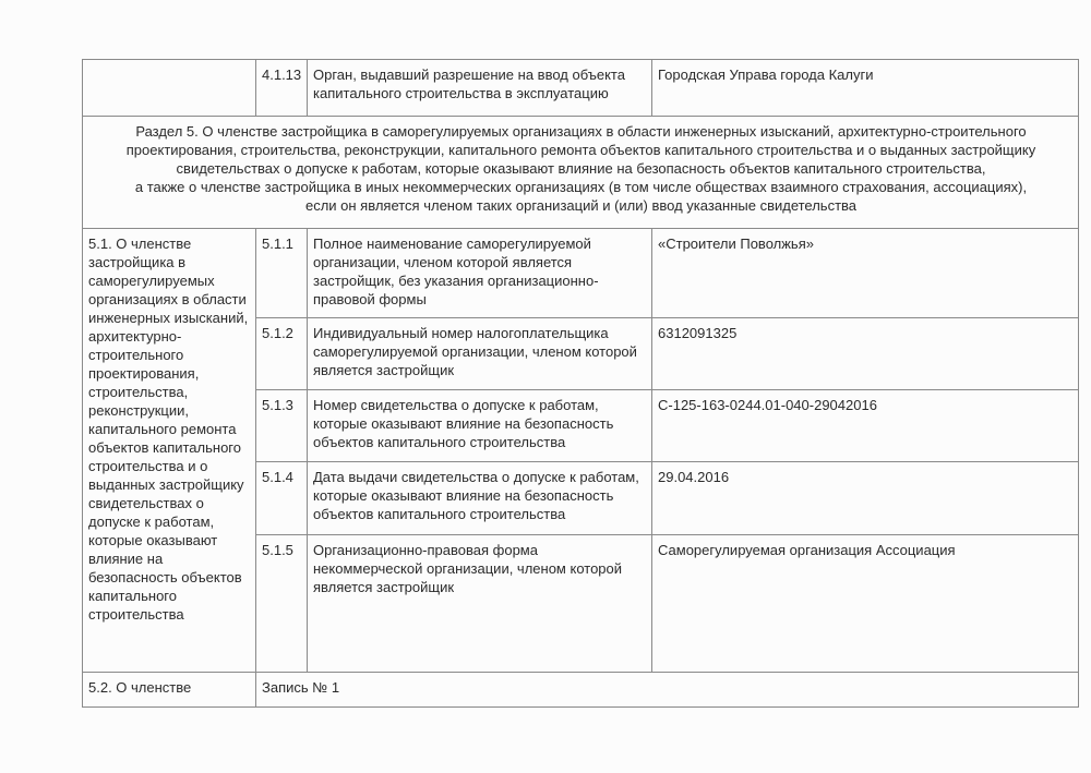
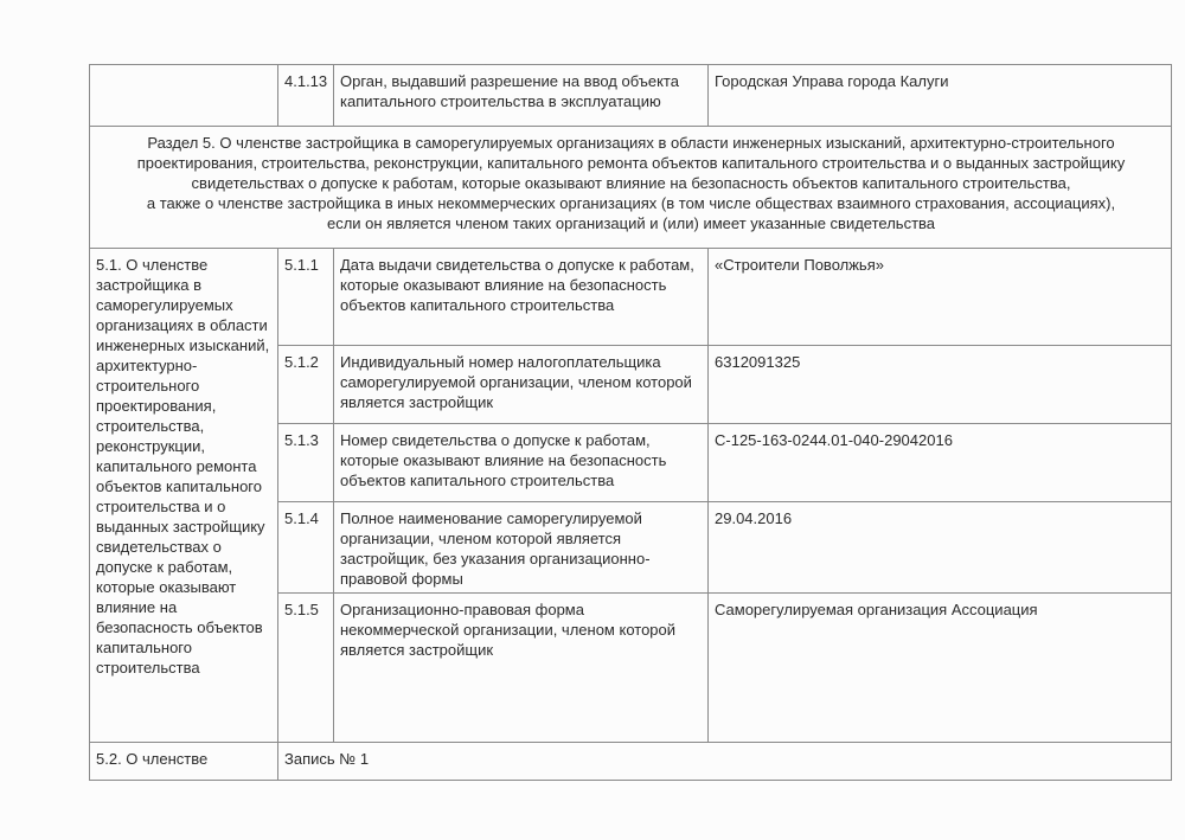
  	4.1.13	Орган, выдавший разрешение на ввод объекта капитального строительства в эксплуатацию	Городская Управа города Калуги
- Раздел 5. О членстве застройщика в саморегулируемых организациях в области инженерных изысканий, архитектурно-строительного проектирования, строительства, реконструкции, капитального ремонта объектов капитального строительства и о выданных застройщику свидетельствах о допуске к работам, которые оказывают влияние на безопасность объектов капитального строительства, а также о членстве застройщика в иных некоммерческих организациях (в том числе обществах взаимного страхования, ассоциациях), если он является членом таких организаций и (или) ввод указанные свидетельства
+ Раздел 5. О членстве застройщика в саморегулируемых организациях в области инженерных изысканий, архитектурно-строительного проектирования, строительства, реконструкции, капитального ремонта объектов капитального строительства и о выданных застройщику свидетельствах о допуске к работам, которые оказывают влияние на безопасность объектов капитального строительства, а также о членстве застройщика в иных некоммерческих организациях (в том числе обществах взаимного страхования, ассоциациях), если он является членом таких организаций и (или) имеет указанные свидетельства
- 5.1. О членстве застройщика в саморегулируемых организациях в области инженерных изысканий, архитектурно-строительного проектирования, строительства, реконструкции, капитального ремонта объектов капитального строительства и о выданных застройщику свидетельствах о допуске к работам, которые оказывают влияние на безопасность объектов капитального строительства	5.1.1	Полное наименование саморегулируемой организации, членом которой является застройщик, без указания организационно-правовой формы	«Строители Поволжья»
+ 5.1. О членстве застройщика в саморегулируемых организациях в области инженерных изысканий, архитектурно-строительного проектирования, строительства, реконструкции, капитального ремонта объектов капитального строительства и о выданных застройщику свидетельствах о допуске к работам, которые оказывают влияние на безопасность объектов капитального строительства	5.1.1	Дата выдачи свидетельства о допуске к работам, которые оказывают влияние на безопасность объектов капитального строительства	«Строители Поволжья»
  5.1.2	Индивидуальный номер налогоплательщика саморегулируемой организации, членом которой является застройщик	6312091325
  5.1.3	Номер свидетельства о допуске к работам, которые оказывают влияние на безопасность объектов капитального строительства	С-125-163-0244.01-040-29042016
- 5.1.4	Дата выдачи свидетельства о допуске к работам, которые оказывают влияние на безопасность объектов капитального строительства	29.04.2016
+ 5.1.4	Полное наименование саморегулируемой организации, членом которой является застройщик, без указания организационно-правовой формы	29.04.2016
  5.1.5	Организационно-правовая форма некоммерческой организации, членом которой является застройщик	Саморегулируемая организация Ассоциация
  5.2. О членстве	Запись № 1
